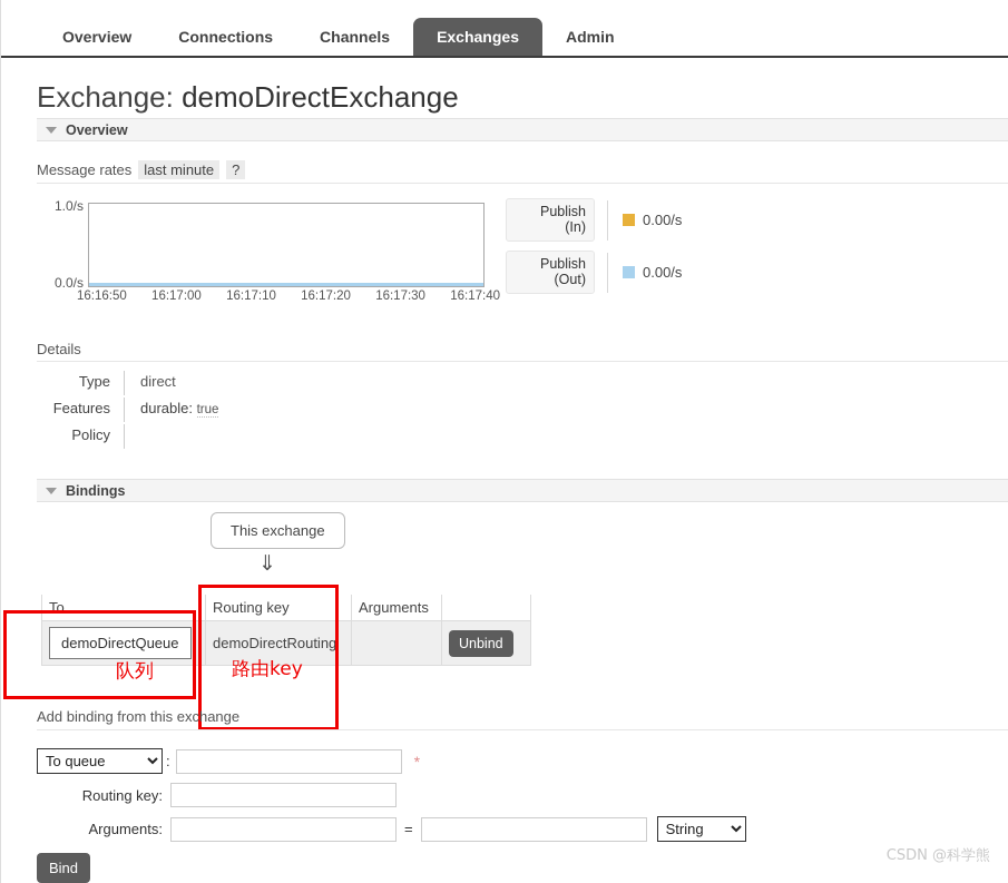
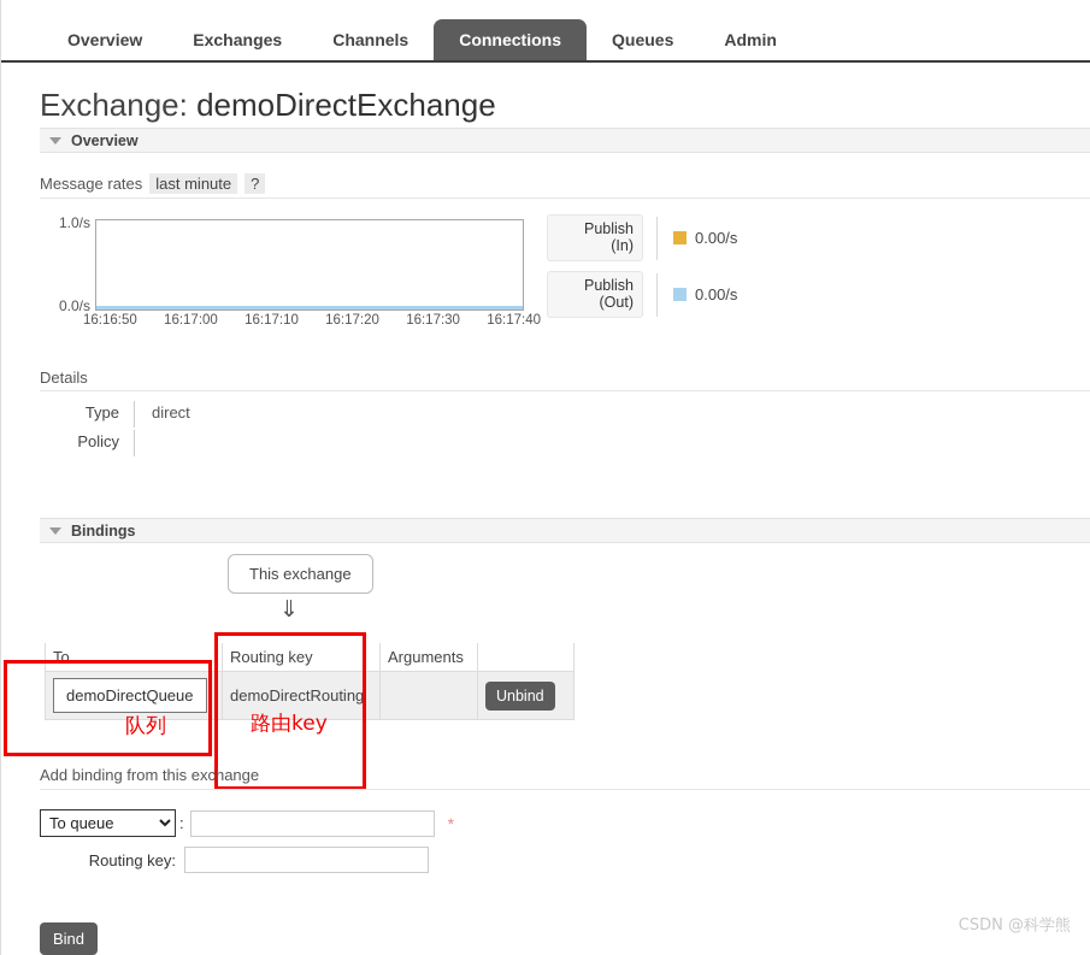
  Overview
- Connections
+ Exchanges
  Channels
- Exchanges
+ Connections
+ Queues
  Admin
  Exchange: demoDirectExchange
  Overview
  Message rates
  last minute
  ?
  1.0/s
  0.0/s
  16:16:50
  16:17:00
  16:17:10
  16:17:20
  16:17:30
  16:17:40
  Publish
  (In)
  0.00/s
  Publish
  (Out)
  0.00/s
  Details
  Type
  direct
- Features
- durable: true
  Policy
  Bindings
  This exchange
  ⇓
  To	Routing key	Arguments
  demoDirectQueue	demoDirectRouting		Unbind
  队列
  路由key
  Add binding from this exchange
  To queue
  :
  *
  Routing key:
- Arguments:
- =
- String
  Bind
  CSDN @科学熊
